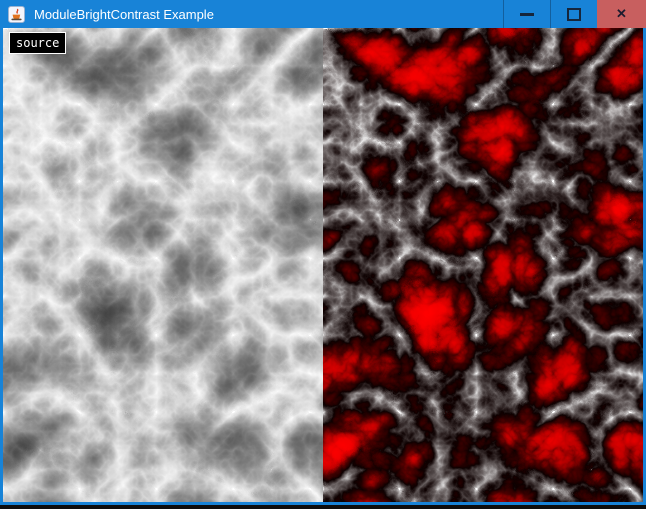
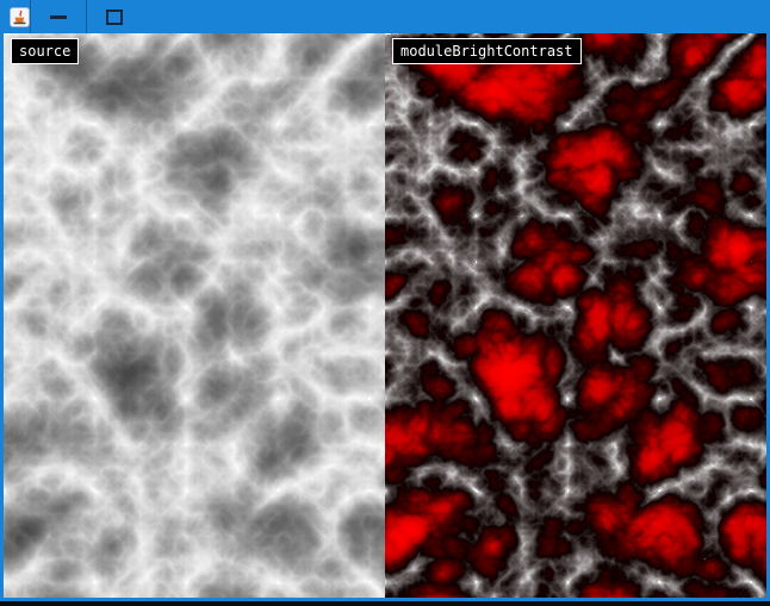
- ModuleBrightContrast Example
- ✕
  source
+ moduleBrightContrast
